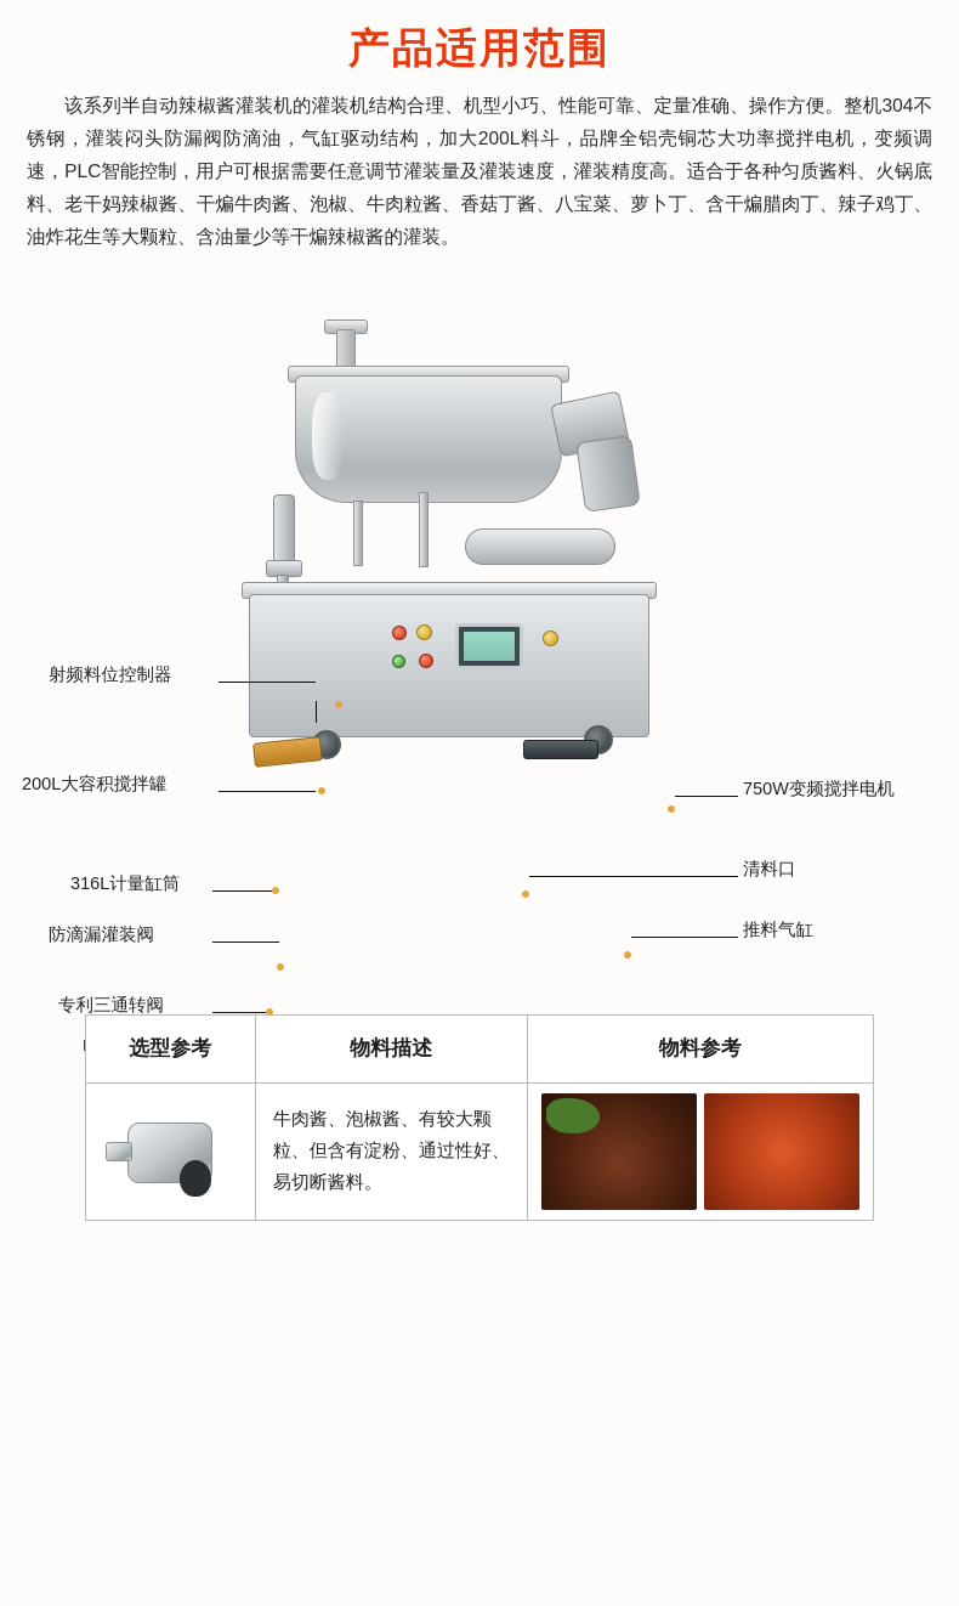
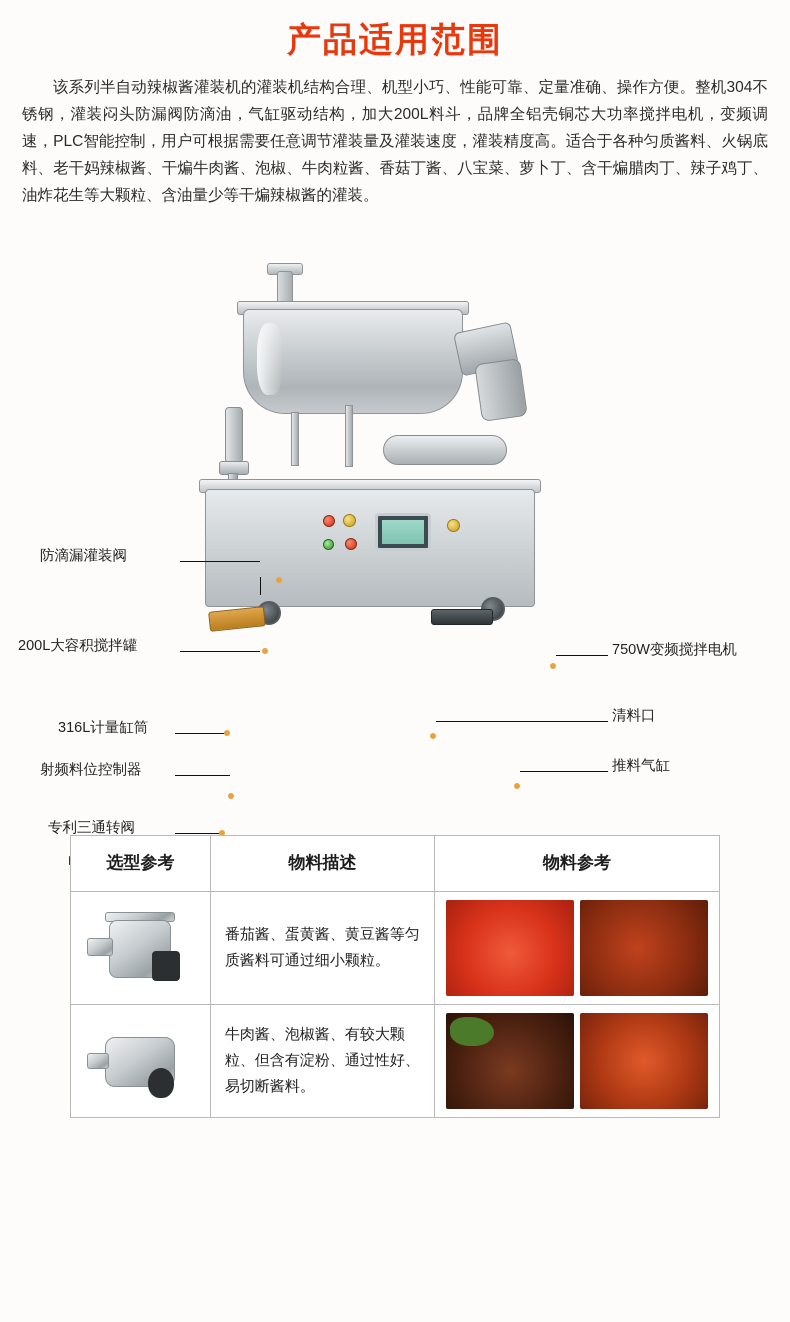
  产品适用范围
  该系列半自动辣椒酱灌装机的灌装机结构合理、机型小巧、性能可靠、定量准确、操作方便。整机304不锈钢，灌装闷头防漏阀防滴油，气缸驱动结构，加大200L料斗，品牌全铝壳铜芯大功率搅拌电机，变频调速，PLC智能控制，用户可根据需要任意调节灌装量及灌装速度，灌装精度高。适合于各种匀质酱料、火锅底料、老干妈辣椒酱、干煸牛肉酱、泡椒、牛肉粒酱、香菇丁酱、八宝菜、萝卜丁、含干煸腊肉丁、辣子鸡丁、油炸花生等大颗粒、含油量少等干煸辣椒酱的灌装。
- 射频料位控制器
+ 防滴漏灌装阀
  200L大容积搅拌罐
  316L计量缸筒
- 防滴漏灌装阀
+ 射频料位控制器
  专利三通转阀
  750W变频搅拌电机
  清料口
  推料气缸
  选型参考	物料描述	物料参考
+ 	番茄酱、蛋黄酱、黄豆酱等匀质酱料可通过细小颗粒。
  	牛肉酱、泡椒酱、有较大颗粒、但含有淀粉、通过性好、易切断酱料。
